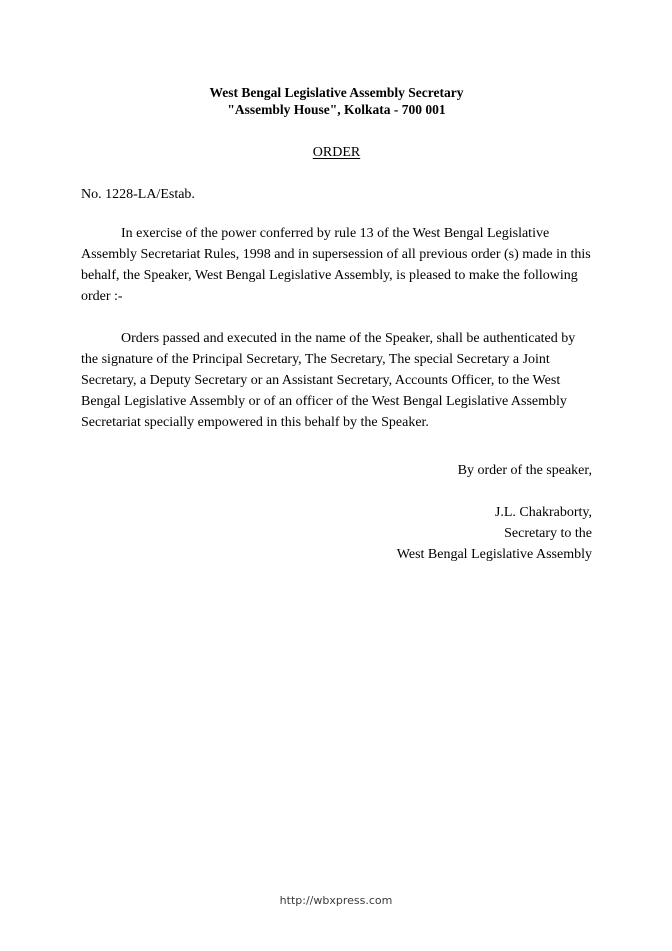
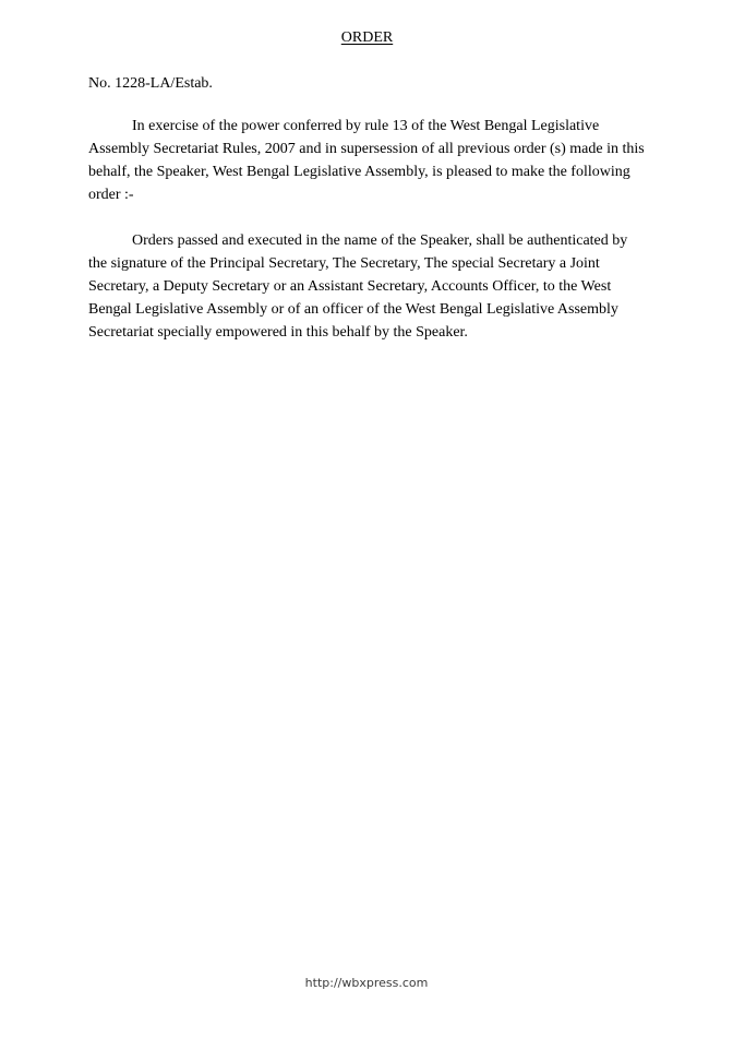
- West Bengal Legislative Assembly Secretary
- "Assembly House", Kolkata - 700 001
  ORDER
  No. 1228-LA/Estab.
- In exercise of the power conferred by rule 13 of the West Bengal Legislative Assembly Secretariat Rules, 1998 and in supersession of all previous order (s) made in this behalf, the Speaker, West Bengal Legislative Assembly, is pleased to make the following order :-
+ In exercise of the power conferred by rule 13 of the West Bengal Legislative Assembly Secretariat Rules, 2007 and in supersession of all previous order (s) made in this behalf, the Speaker, West Bengal Legislative Assembly, is pleased to make the following order :-
  Orders passed and executed in the name of the Speaker, shall be authenticated by the signature of the Principal Secretary, The Secretary, The special Secretary a Joint Secretary, a Deputy Secretary or an Assistant Secretary, Accounts Officer, to the West Bengal Legislative Assembly or of an officer of the West Bengal Legislative Assembly Secretariat specially empowered in this behalf by the Speaker.
- By order of the speaker,
- J.L. Chakraborty,
- Secretary to the
- West Bengal Legislative Assembly
  http://wbxpress.com
